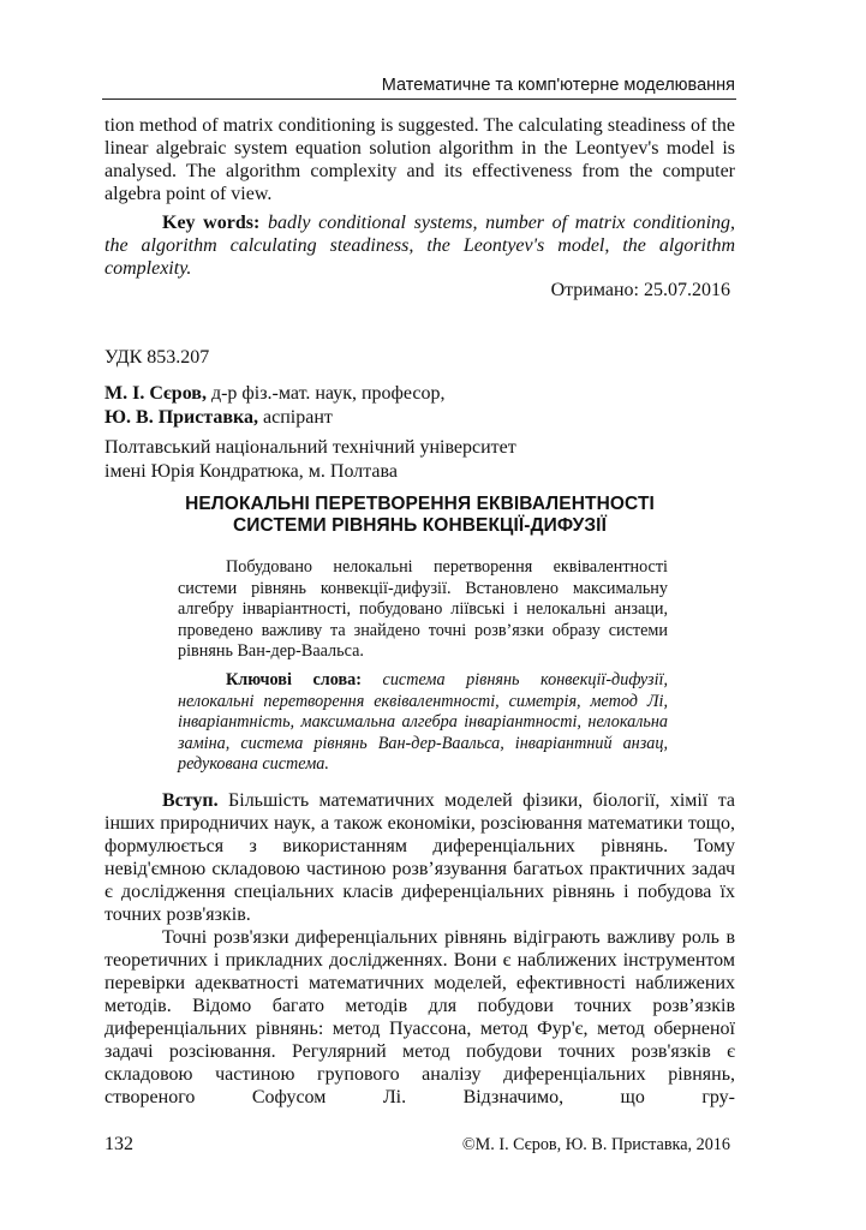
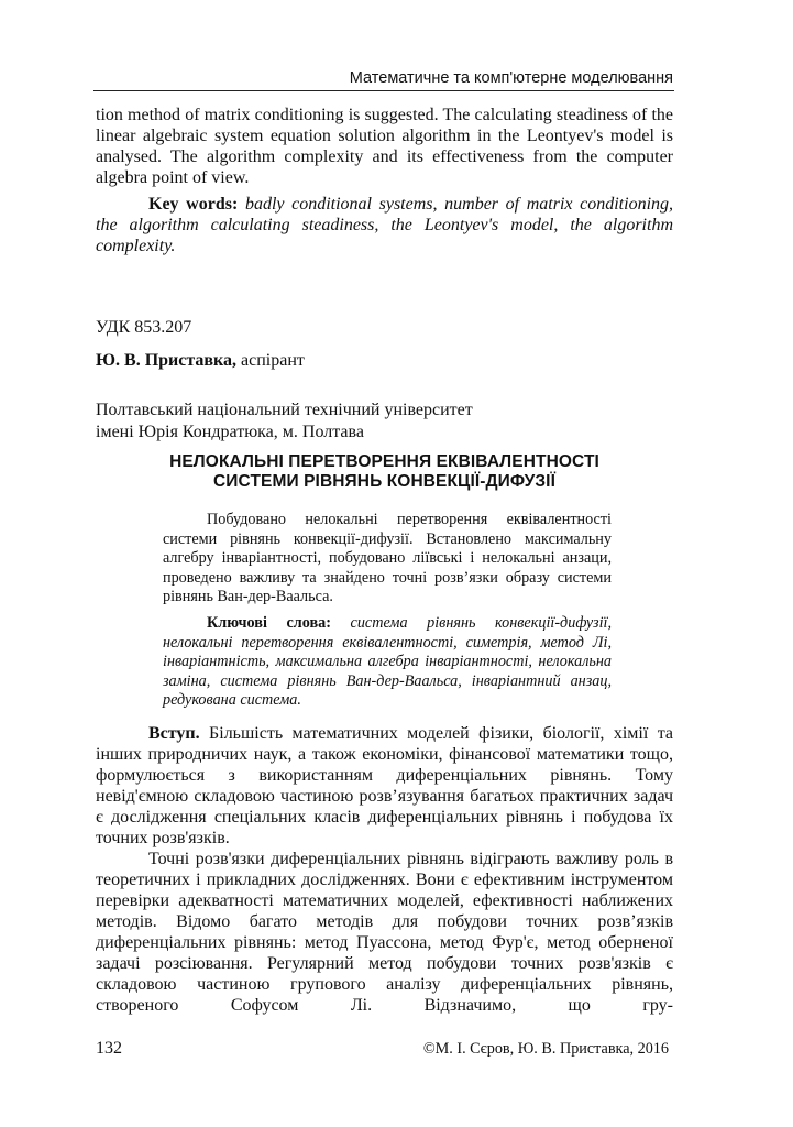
  Математичне та комп'ютерне моделювання
  tion method of matrix conditioning is suggested. The calculating steadiness of the linear algebraic system equation solution algorithm in the Leontyev's model is analysed. The algorithm complexity and its effectiveness from the computer algebra point of view.
  Key words: badly conditional systems, number of matrix conditioning, the algorithm calculating steadiness, the Leontyev's model, the algorithm complexity.
- Отримано: 25.07.2016
  УДК 853.207
- М. І. Сєров, д-р фіз.-мат. наук, професор,
  Ю. В. Приставка, аспірант
  Полтавський національний технічний університет
  імені Юрія Кондратюка, м. Полтава
  НЕЛОКАЛЬНІ ПЕРЕТВОРЕННЯ ЕКВІВАЛЕНТНОСТІ
  СИСТЕМИ РІВНЯНЬ КОНВЕКЦІЇ-ДИФУЗІЇ
  Побудовано нелокальні перетворення еквівалентності системи рівнянь конвекції-дифузії. Встановлено максимальну алгебру інваріантності, побудовано ліївські і нелокальні анзаци, проведено важливу та знайдено точні розв’язки образу системи рівнянь Ван-дер-Ваальса.
  Ключові слова: система рівнянь конвекції-дифузії, нелокальні перетворення еквівалентності, симетрія, метод Лі, інваріантність, максимальна алгебра інваріантності, нелокальна заміна, система рівнянь Ван-дер-Ваальса, інваріантний анзац, редукована система.
- Вступ. Більшість математичних моделей фізики, біології, хімії та інших природничих наук, а також економіки, розсіювання математики тощо, формулюється з використанням диференціальних рівнянь. Тому невід'ємною складовою частиною розв’язування багатьох практичних задач є дослідження спеціальних класів диференціальних рівнянь і побудова їх точних розв'язків.
+ Вступ. Більшість математичних моделей фізики, біології, хімії та інших природничих наук, а також економіки, фінансової математики тощо, формулюється з використанням диференціальних рівнянь. Тому невід'ємною складовою частиною розв’язування багатьох практичних задач є дослідження спеціальних класів диференціальних рівнянь і побудова їх точних розв'язків.
- Точні розв'язки диференціальних рівнянь відіграють важливу роль в теоретичних і прикладних дослідженнях. Вони є наближених інструментом перевірки адекватності математичних моделей, ефективності наближених методів. Відомо багато методів для побудови точних розв’язків диференціальних рівнянь: метод Пуассона, метод Фур'є, метод оберненої задачі розсіювання. Регулярний метод побудови точних розв'язків є складовою частиною групового аналізу диференціальних рівнянь, створеного Софусом Лі. Відзначимо, що гру-
+ Точні розв'язки диференціальних рівнянь відіграють важливу роль в теоретичних і прикладних дослідженнях. Вони є ефективним інструментом перевірки адекватності математичних моделей, ефективності наближених методів. Відомо багато методів для побудови точних розв’язків диференціальних рівнянь: метод Пуассона, метод Фур'є, метод оберненої задачі розсіювання. Регулярний метод побудови точних розв'язків є складовою частиною групового аналізу диференціальних рівнянь, створеного Софусом Лі. Відзначимо, що гру-
  132
  ©М. І. Сєров, Ю. В. Приставка, 2016
